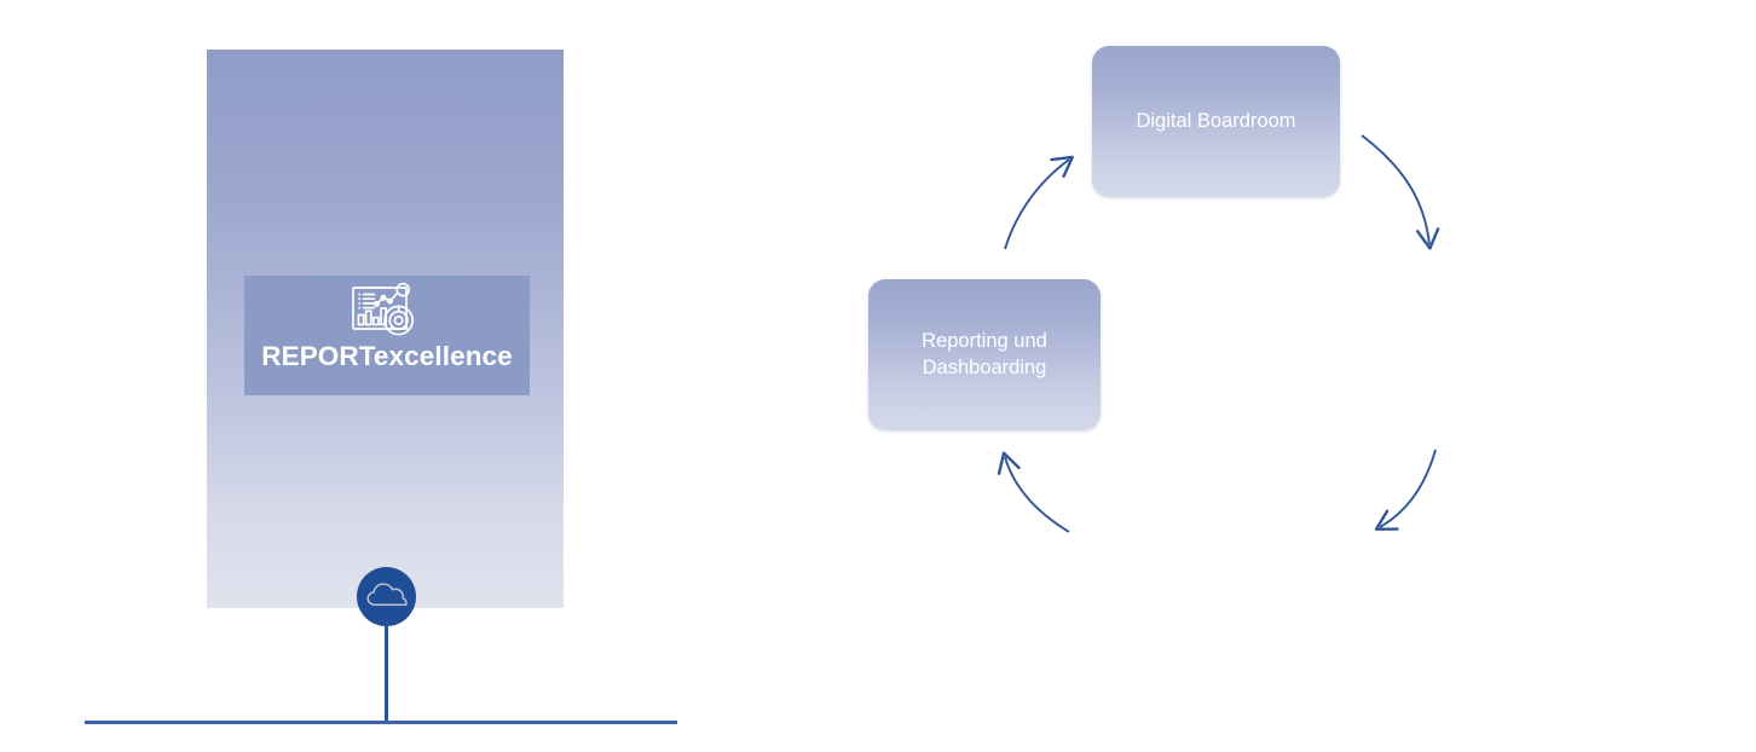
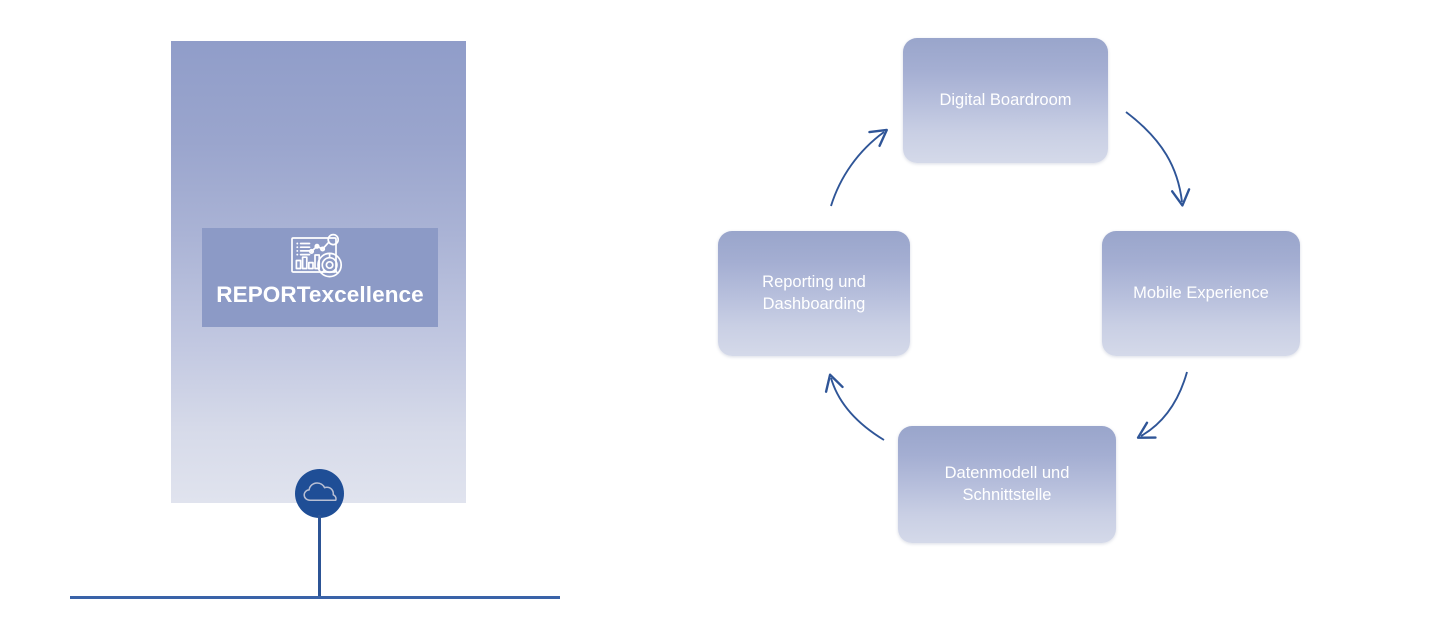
  REPORTexcellence
  Digital Boardroom
+ Mobile Experience
+ Datenmodell und Schnittstelle
  Reporting und Dashboarding
